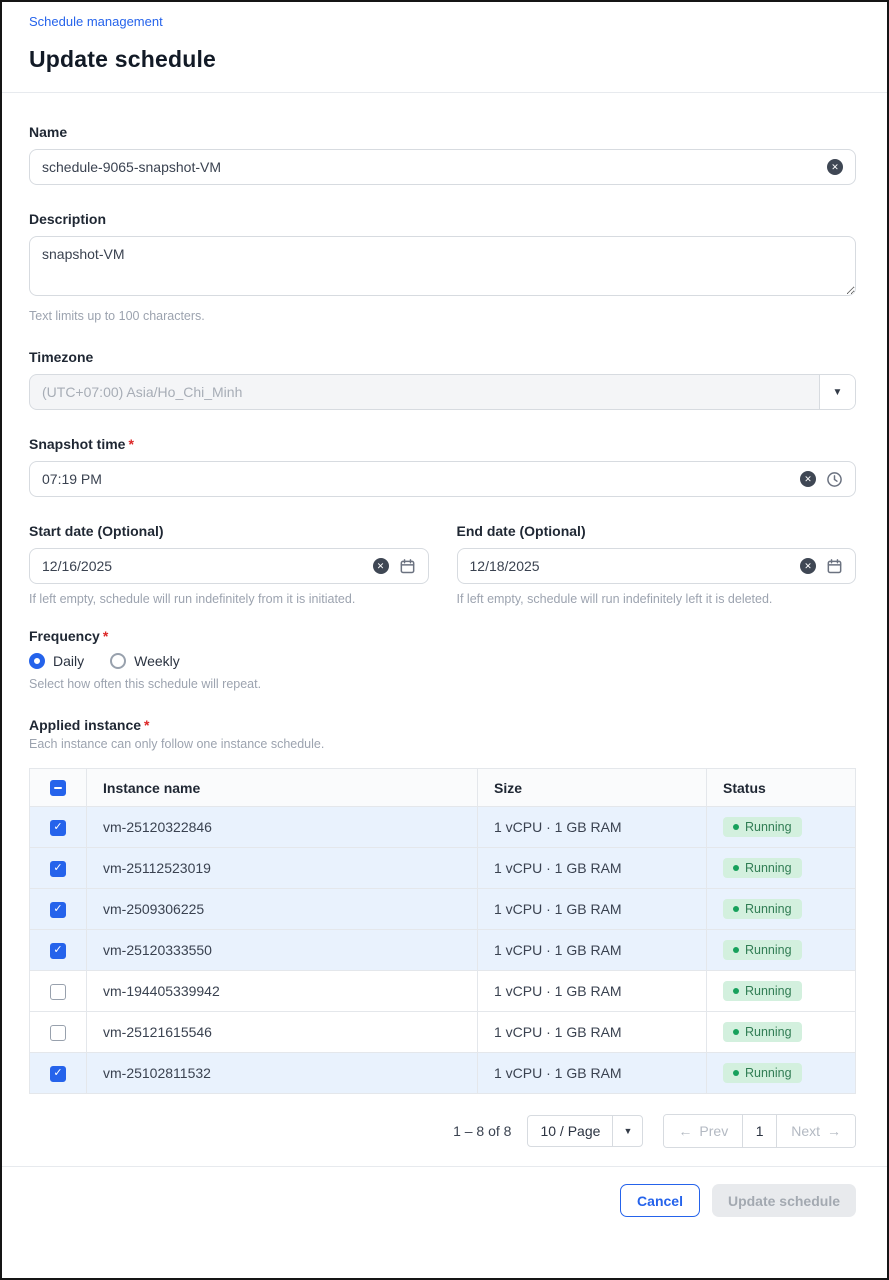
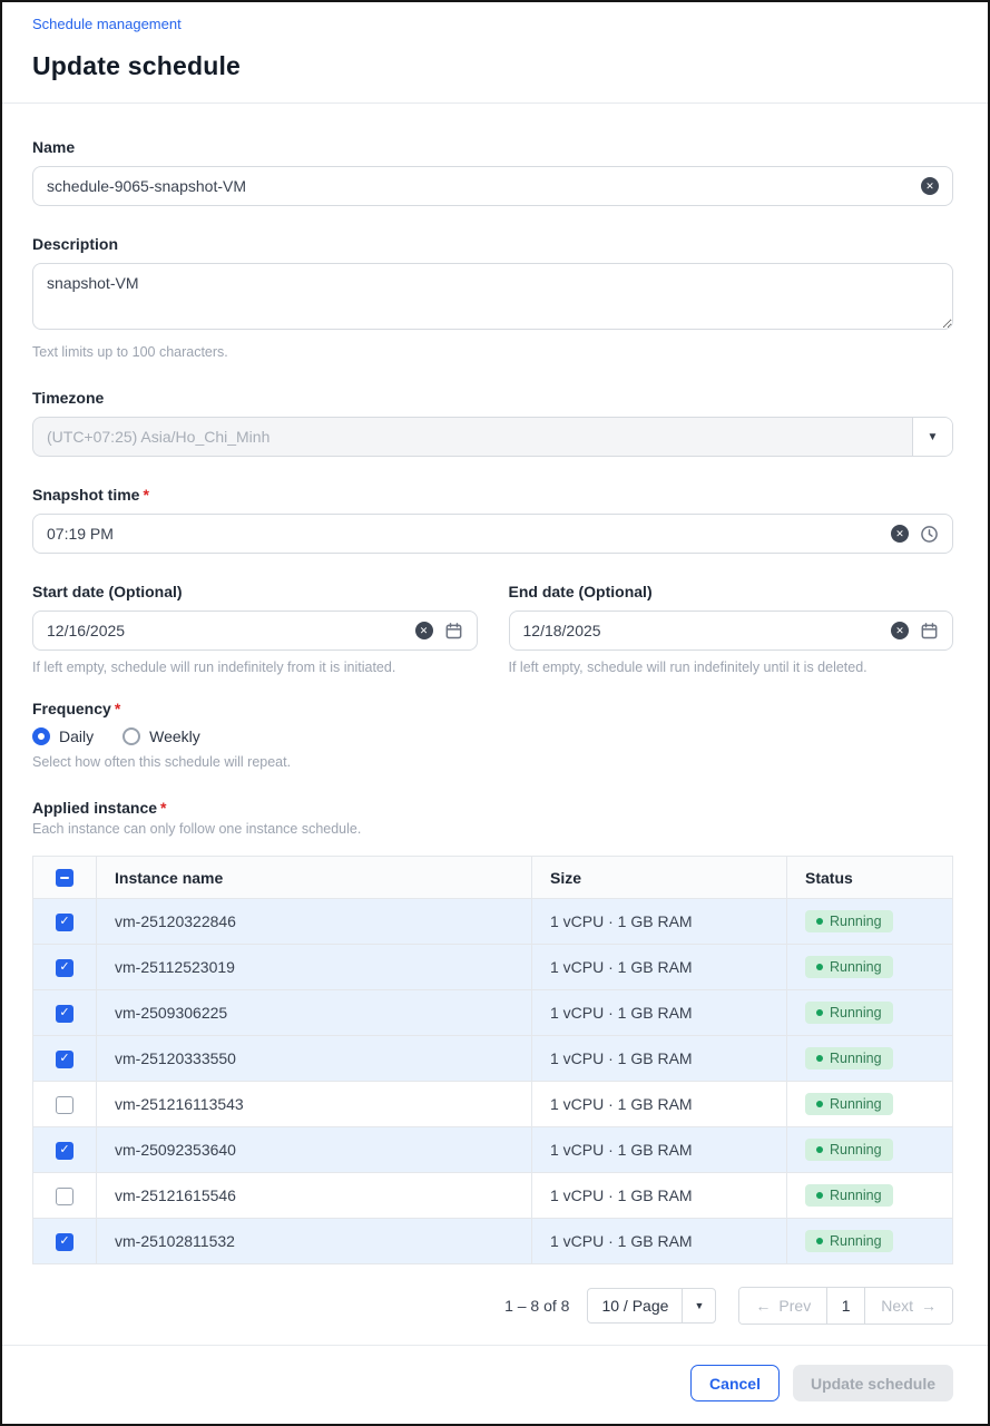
  Schedule management
  Update schedule
  Name
  schedule-9065-snapshot-VM
  ✕
  Description
  snapshot-VM
  Text limits up to 100 characters.
  Timezone
- (UTC+07:00) Asia/Ho_Chi_Minh
+ (UTC+07:25) Asia/Ho_Chi_Minh
  ▼
  Snapshot time *
  07:19 PM
  ✕
  Start date (Optional)
  12/16/2025
  ✕
  If left empty, schedule will run indefinitely from it is initiated.
  End date (Optional)
  12/18/2025
  ✕
- If left empty, schedule will run indefinitely left it is deleted.
+ If left empty, schedule will run indefinitely until it is deleted.
  Frequency *
  Daily
  Weekly
  Select how often this schedule will repeat.
  Applied instance *
  Each instance can only follow one instance schedule.
  	Instance name	Size	Status
  ✓	vm-25120322846	1 vCPU · 1 GB RAM	Running
  ✓	vm-25112523019	1 vCPU · 1 GB RAM	Running
  ✓	vm-2509306225	1 vCPU · 1 GB RAM	Running
  ✓	vm-25120333550	1 vCPU · 1 GB RAM	Running
- 	vm-194405339942	1 vCPU · 1 GB RAM	Running
+ 	vm-251216113543	1 vCPU · 1 GB RAM	Running
+ ✓	vm-25092353640	1 vCPU · 1 GB RAM	Running
  	vm-25121615546	1 vCPU · 1 GB RAM	Running
  ✓	vm-25102811532	1 vCPU · 1 GB RAM	Running
  1 – 8 of 8
  10 / Page
  ▼
  ←
  Prev
  1
  Next
  →
  Cancel
  Update schedule
